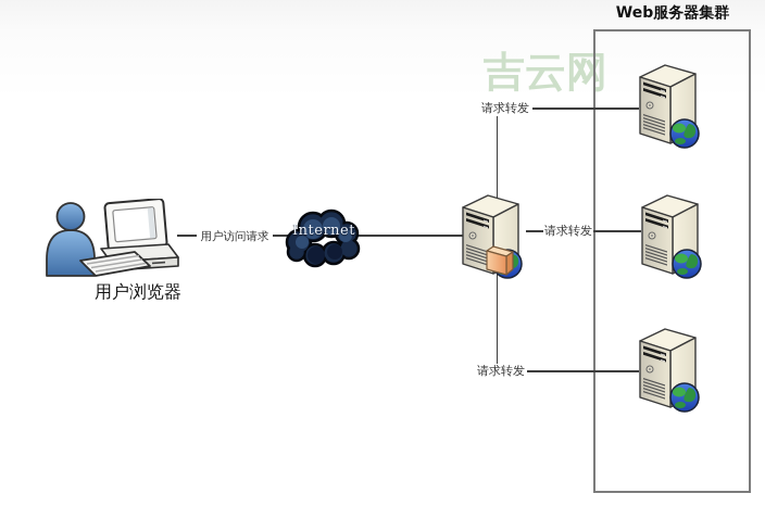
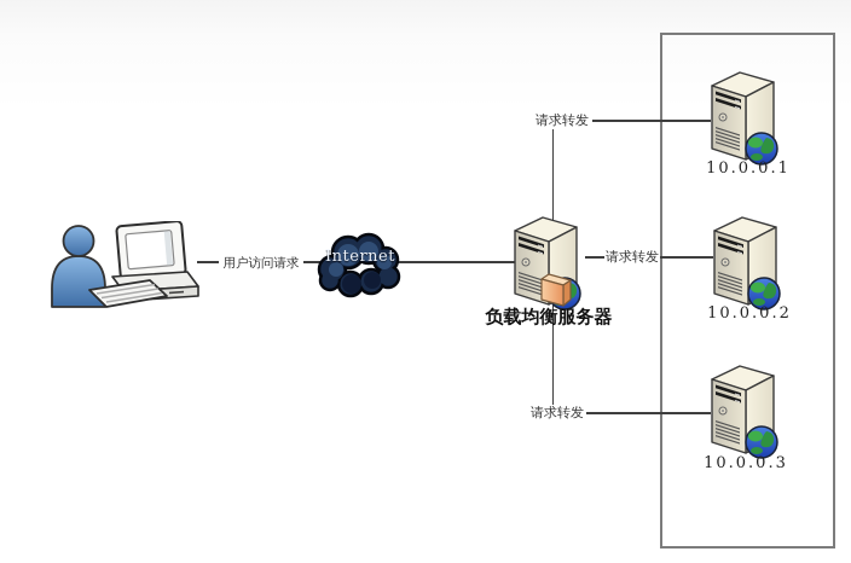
- 吉云网
- Web服务器集群
  用户访问请求
  请求转发
  请求转发
  请求转发
- 用户浏览器
  Internet
+ 负载均衡服务器
+ 10.0.0.1
+ 10.0.0.2
+ 10.0.0.3
